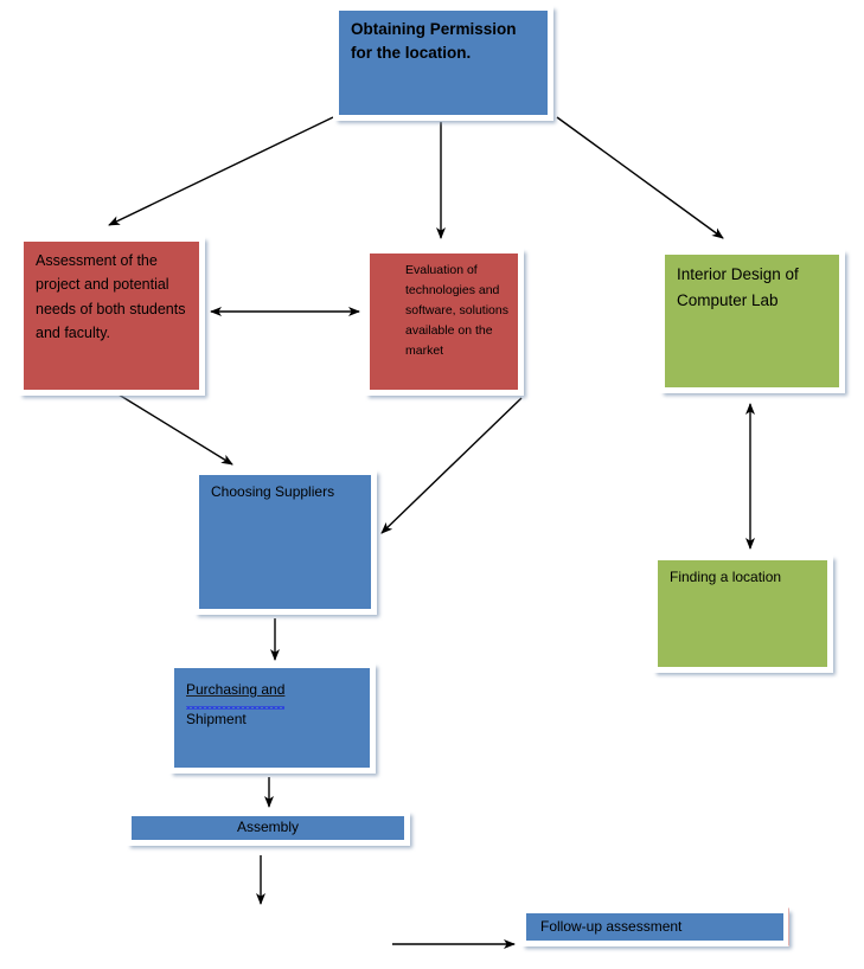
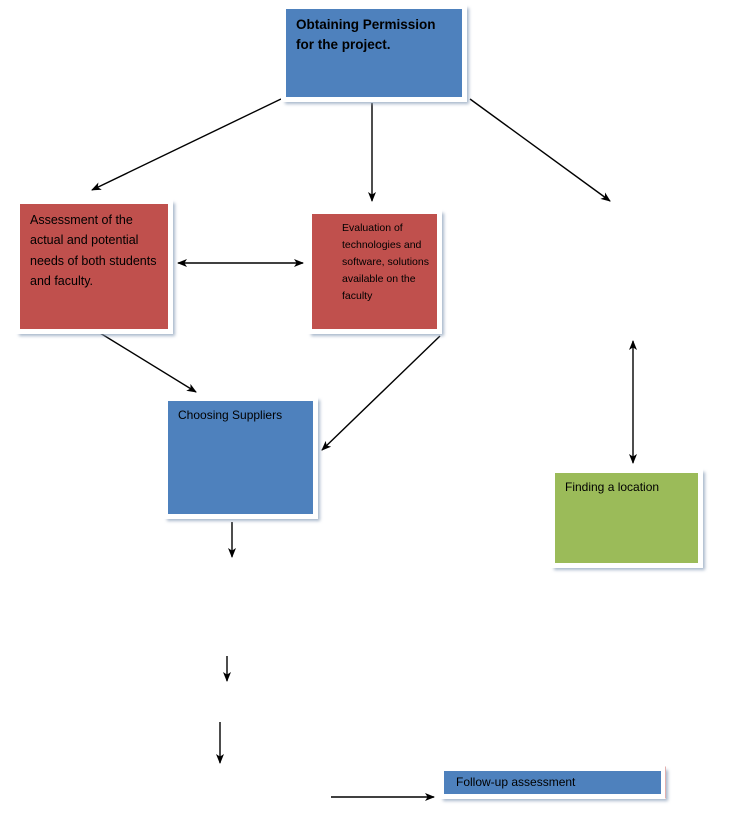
- Obtaining Permission for the location.
+ Obtaining Permission for the project.
- Assessment of the project and potential needs of both students and faculty.
+ Assessment of the actual and potential needs of both students and faculty.
- Evaluation of technologies and software, solutions available on the market
+ Evaluation of technologies and software, solutions available on the faculty
- Interior Design of Computer Lab
  Choosing Suppliers
  Finding a location
- Purchasing and
- Shipment
- Assembly
  Follow-up assessment
